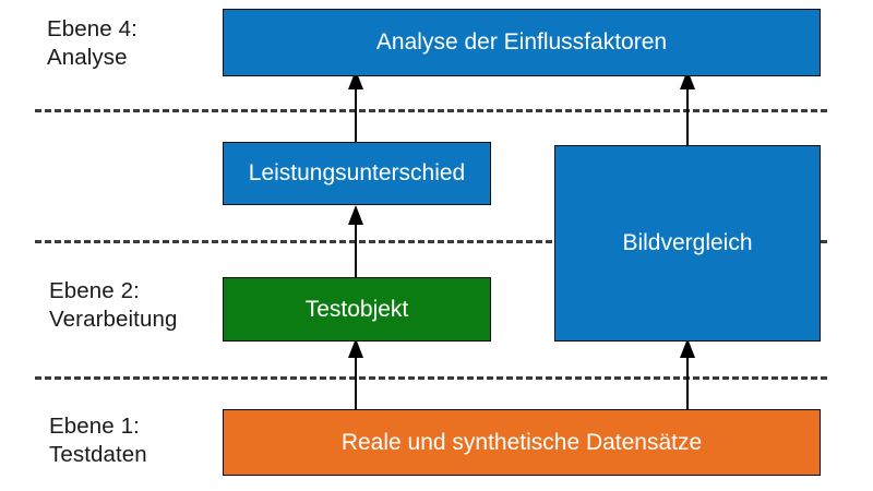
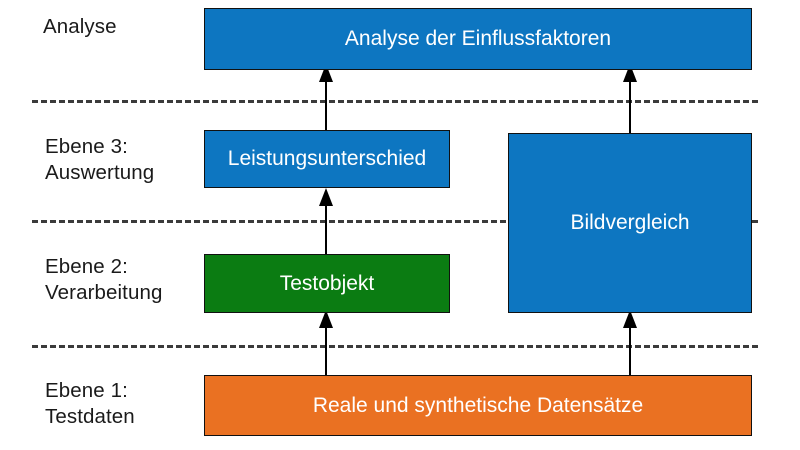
- Ebene 4:
  Analyse
+ Ebene 3:
+ Auswertung
  Ebene 2:
  Verarbeitung
  Ebene 1:
  Testdaten
  Analyse der Einflussfaktoren
  Leistungsunterschied
  Bildvergleich
  Testobjekt
  Reale und synthetische Datensätze
